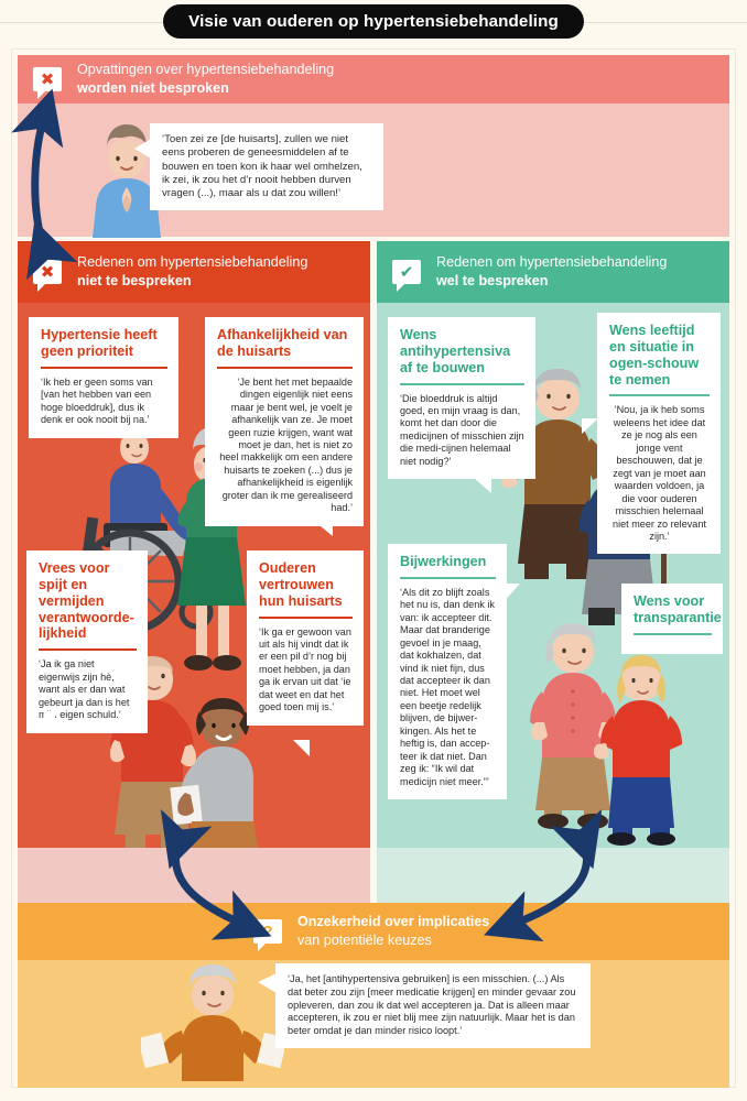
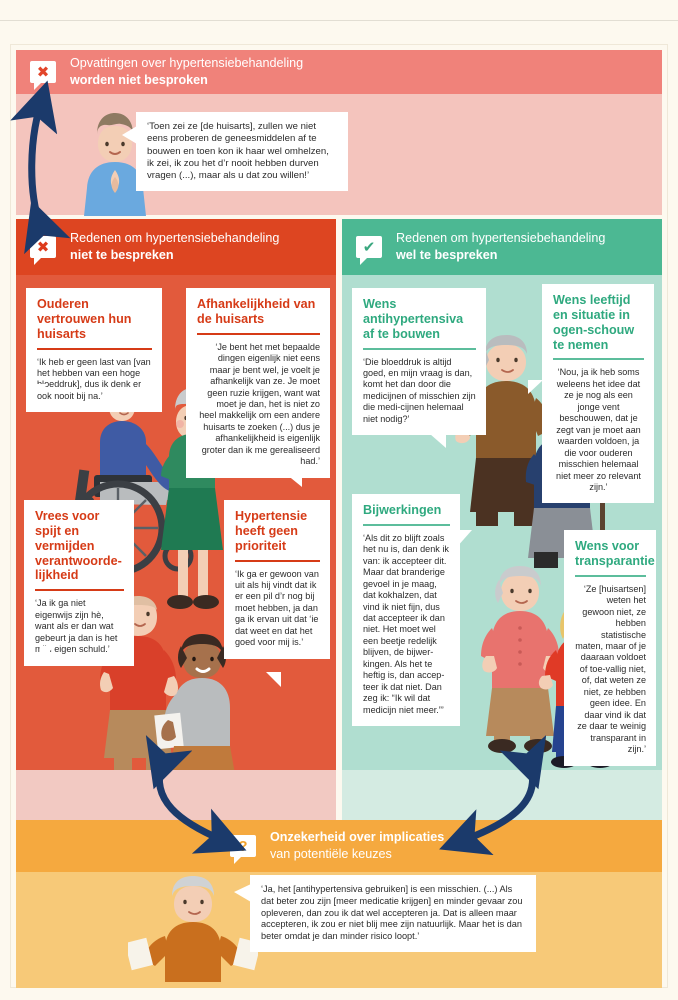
- Visie van ouderen op hypertensiebehandeling
  ✖
  Opvattingen over hypertensiebehandeling
  worden niet besproken
  ‘Toen zei ze [de huisarts], zullen we niet eens proberen de geneesmiddelen af te bouwen en toen kon ik haar wel omhelzen, ik zei, ik zou het d’r nooit hebben durven vragen (...), maar als u dat zou willen!’
  ✖
  Redenen om hypertensiebehandeling
  niet te bespreken
- Hypertensie heeft geen prioriteit
+ Ouderen vertrouwen hun huisarts
- ‘Ik heb er geen soms van [van het hebben van een hoge bloeddruk], dus ik denk er ook nooit bij na.’
+ ‘Ik heb er geen last van [van het hebben van een hoge bloeddruk], dus ik denk er ook nooit bij na.’
  Afhankelijkheid van de huisarts
  ‘Je bent het met bepaalde dingen eigenlijk niet eens maar je bent wel, je voelt je afhankelijk van ze. Je moet geen ruzie krijgen, want wat moet je dan, het is niet zo heel makkelijk om een andere huisarts te zoeken (...) dus je afhankelijkheid is eigenlijk groter dan ik me gerealiseerd had.’
  Vrees voor spijt en vermijden verantwoorde-lijkheid
  ‘Ja ik ga niet eigenwijs zijn hè, want als er dan wat gebeurt ja dan is het mijn eigen schuld.’
- Ouderen vertrouwen hun huisarts
+ Hypertensie heeft geen prioriteit
- ‘Ik ga er gewoon van uit als hij vindt dat ik er een pil d’r nog bij moet hebben, ja dan ga ik ervan uit dat ‘ie dat weet en dat het goed toen mij is.’
+ ‘Ik ga er gewoon van uit als hij vindt dat ik er een pil d’r nog bij moet hebben, ja dan ga ik ervan uit dat ‘ie dat weet en dat het goed voor mij is.’
  ✔
  Redenen om hypertensiebehandeling
  wel te bespreken
  Wens antihypertensiva af te bouwen
  ‘Die bloeddruk is altijd goed, en mijn vraag is dan, komt het dan door die medicijnen of misschien zijn die medi-cijnen helemaal niet nodig?’
  Wens leeftijd en situatie in ogen-schouw te nemen
  ‘Nou, ja ik heb soms weleens het idee dat ze je nog als een jonge vent beschouwen, dat je zegt van je moet aan waarden voldoen, ja die voor ouderen misschien helemaal niet meer zo relevant zijn.’
  Bijwerkingen
  ‘Als dit zo blijft zoals het nu is, dan denk ik van: ik accepteer dit. Maar dat branderige gevoel in je maag, dat kokhalzen, dat vind ik niet fijn, dus dat accepteer ik dan niet. Het moet wel een beetje redelijk blijven, de bijwer-kingen. Als het te heftig is, dan accep-teer ik dat niet. Dan zeg ik: “Ik wil dat medicijn niet meer.”’
  Wens voor transparant
+ ‘Ze [huisartsen] weten het gewoon niet, ze hebben statistische maten, maar of je daaraan voldoet of toe-vallig niet, of, dat weten ze niet, ze hebben geen idee. En daar vind ik dat ze daar te weinig transparant in zijn.’
  ?
  Onzekerheid over implicaties
  van potentiële keuzes
  ‘Ja, het [antihypertensiva gebruiken] is een misschien. (...) Als dat beter zou zijn [meer medicatie krijgen] en minder gevaar zou opleveren, dan zou ik dat wel accepteren ja. Dat is alleen maar accepteren, ik zou er niet blij mee zijn natuurlijk. Maar het is dan beter omdat je dan minder risico loopt.’
